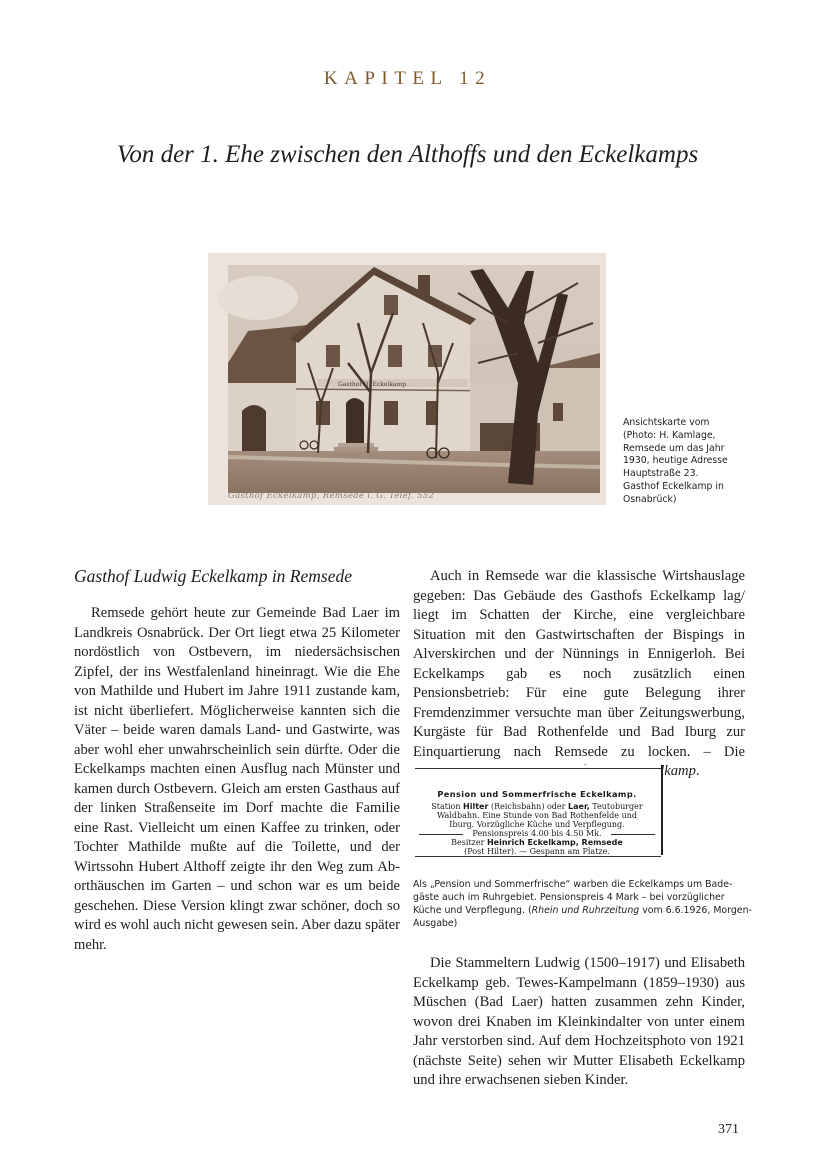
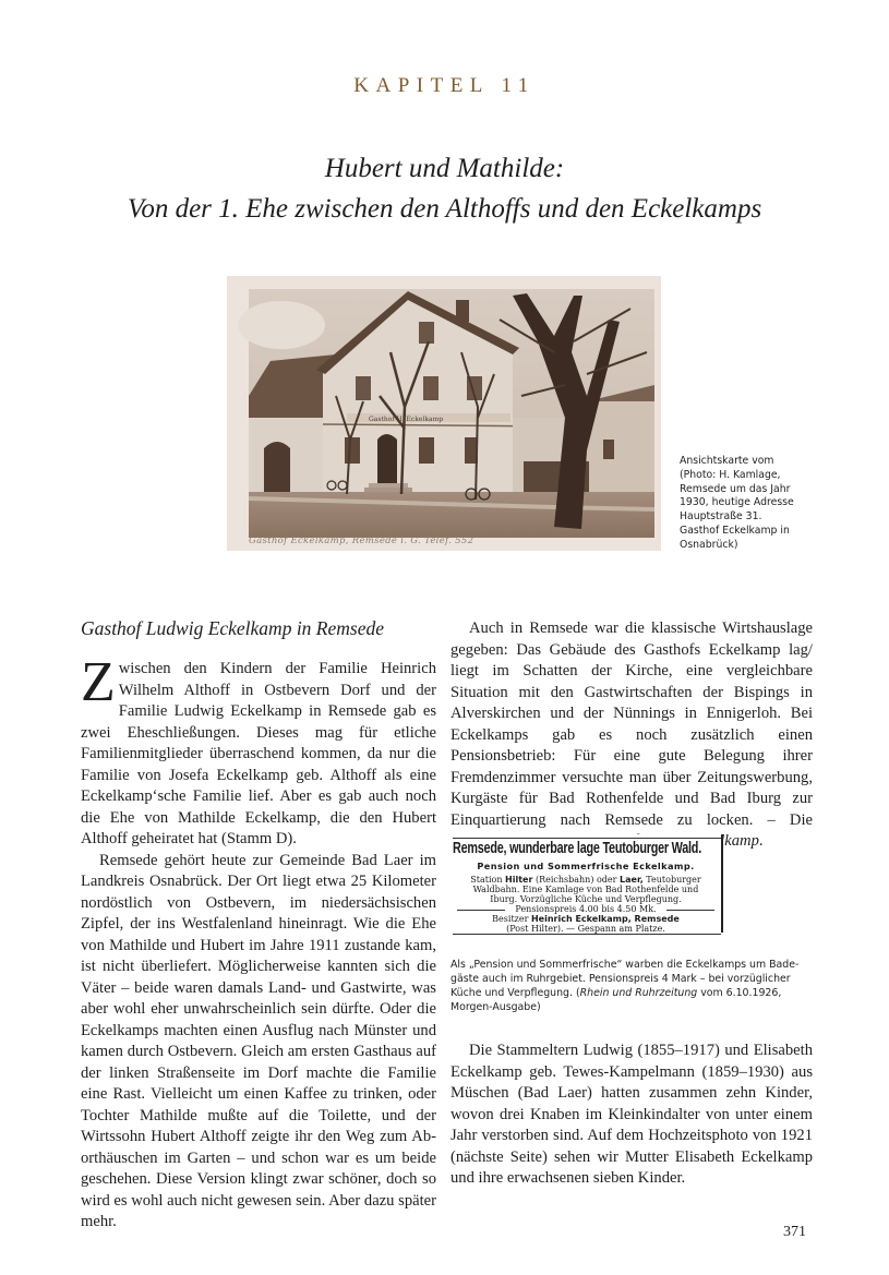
- KAPITEL 12
+ KAPITEL 11
+ Hubert und Mathilde:
  Von der 1. Ehe zwischen den Althoffs und den Eckelkamps
  Gasthof Eckelkamp, Remsede i. G. Telef. 552
  Ansichtskarte vom
  (Photo: H. Kamlage,
  Remsede um das Jahr
  1930, heutige Adresse
- Hauptstraße 23.
+ Hauptstraße 31.
  Gasthof Eckelkamp in
  Osnabrück)
  Gasthof Ludwig Eckelkamp in Remsede
+ Z
+ wischen den Kindern der Familie Heinrich Wilhelm Althoff in Ostbevern Dorf und der Familie Ludwig Eckelkamp in Remsede gab es zwei Eheschließungen. Dieses mag für etliche Familienmitglieder überraschend kommen, da nur die Familie von Josefa Eckelkamp geb. Althoff als eine Eckelkamp‘sche Familie lief. Aber es gab auch noch die Ehe von Mathilde Eckelkamp, die den Hubert Althoff geheiratet hat (Stamm D).
  Remsede gehört heute zur Gemeinde Bad Laer im Landkreis Osnabrück. Der Ort liegt etwa 25 Kilome­ter nordöstlich von Ostbevern, im niedersächsischen Zipfel, der ins Westfalenland hineinragt. Wie die Ehe von Mathilde und Hubert im Jahre 1911 zustande kam, ist nicht überliefert. Möglicherweise kannten sich die Väter – beide waren damals Land- und Gastwirte, was aber wohl eher unwahrscheinlich sein dürfte. Oder die Eckelkamps machten einen Ausflug nach Münster und kamen durch Ostbevern. Gleich am ersten Gasthaus auf der linken Straßenseite im Dorf machte die Fa­milie eine Rast. Vielleicht um einen Kaffee zu trinken, oder Tochter Mathilde mußte auf die Toilette, und der Wirtssohn Hubert Althoff zeigte ihr den Weg zum Ab­orthäuschen im Garten – und schon war es um beide geschehen. Diese Version klingt zwar schöner, doch so wird es wohl auch nicht gewesen sein. Aber dazu später mehr.
  Auch in Remsede war die klassische Wirtshauslage gegeben: Das Gebäude des Gasthofs Eckelkamp lag/ liegt im Schatten der Kirche, eine vergleichbare Situation mit den Gastwirtschaften der Bispings in Alverskirchen und der Nünnings in Ennigerloh. Bei Eckelkamps gab es noch zusätzlich einen Pensionsbetrieb: Für eine gute Belegung ihrer Fremdenzimmer versuchte man über Zeitungswerbung, Kurgäste für Bad Rothenfelde und Bad Iburg zur Einquartierung nach Remsede zu locken. – Die kamp.
+ Remsede, wunderbare lage Teutoburger Wald.
  Pension und Sommerfrische Eckelkamp.
  Station Hilter (Reichsbahn) oder Laer, Teutoburger
- Waldbahn. Eine Stunde von Bad Rothenfelde und
+ Waldbahn. Eine Kamlage von Bad Rothenfelde und
  Iburg. Vorzügliche Küche und Verpflegung.
  Pensionspreis 4.00 bis 4.50 Mk.
  Besitzer Heinrich Eckelkamp, Remsede
  (Post Hilter). — Gespann am Platze.
- Als „Pension und Sommerfrische“ warben die Eckelkamps um Bade­äste auch im Ruhrgebiet. Pensionspreis 4 Mark – bei vorzüglicher Küche und Verpflegung. (Rhein und Ruhrzeitung vom 6.6.1926, Morgen-Ausgabe)
+ Als „Pension und Sommerfrische“ warben die Eckelkamps um Bade­äste auch im Ruhrgebiet. Pensionspreis 4 Mark – bei vorzüglicher Küche und Verpflegung. (Rhein und Ruhrzeitung vom 6.10.1926, Morgen-Ausgabe)
- Die Stammeltern Ludwig (1500–1917) und Elisabeth Eckelkamp geb. Tewes-Kampelmann (1859–1930) aus Müschen (Bad Laer) hatten zusammen zehn Kinder, wovon drei Knaben im Kleinkindalter von unter einem Jahr verstorben sind. Auf dem Hochzeitsphoto von 1921 (nächste Seite) sehen wir Mutter Elisabeth Eckelkamp und ihre erwachsenen sieben Kinder.
+ Die Stammeltern Ludwig (1855–1917) und Elisabeth Eckelkamp geb. Tewes-Kampelmann (1859–1930) aus Müschen (Bad Laer) hatten zusammen zehn Kinder, wovon drei Knaben im Kleinkindalter von unter einem Jahr verstorben sind. Auf dem Hochzeitsphoto von 1921 (nächste Seite) sehen wir Mutter Elisabeth Eckelkamp und ihre erwachsenen sieben Kinder.
  371
